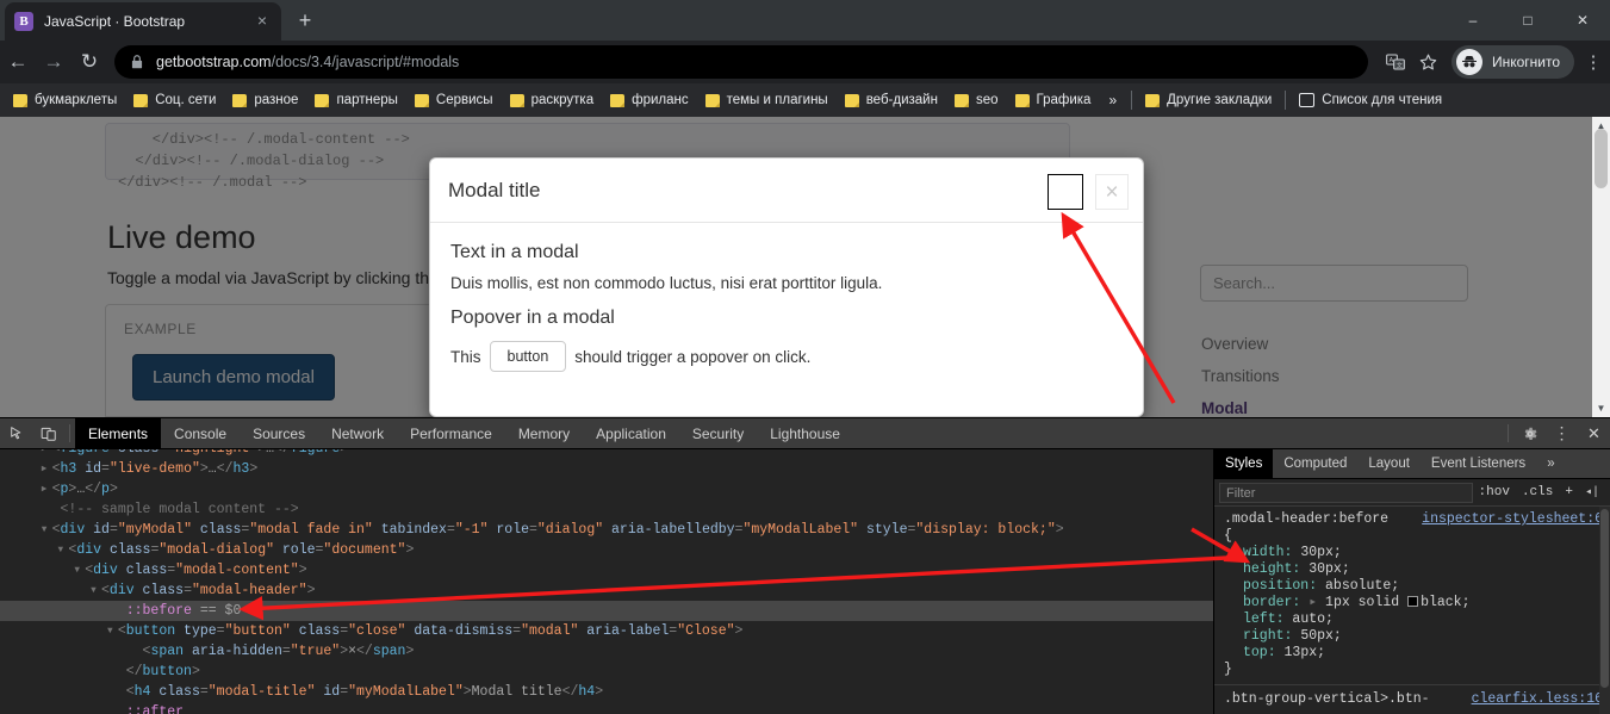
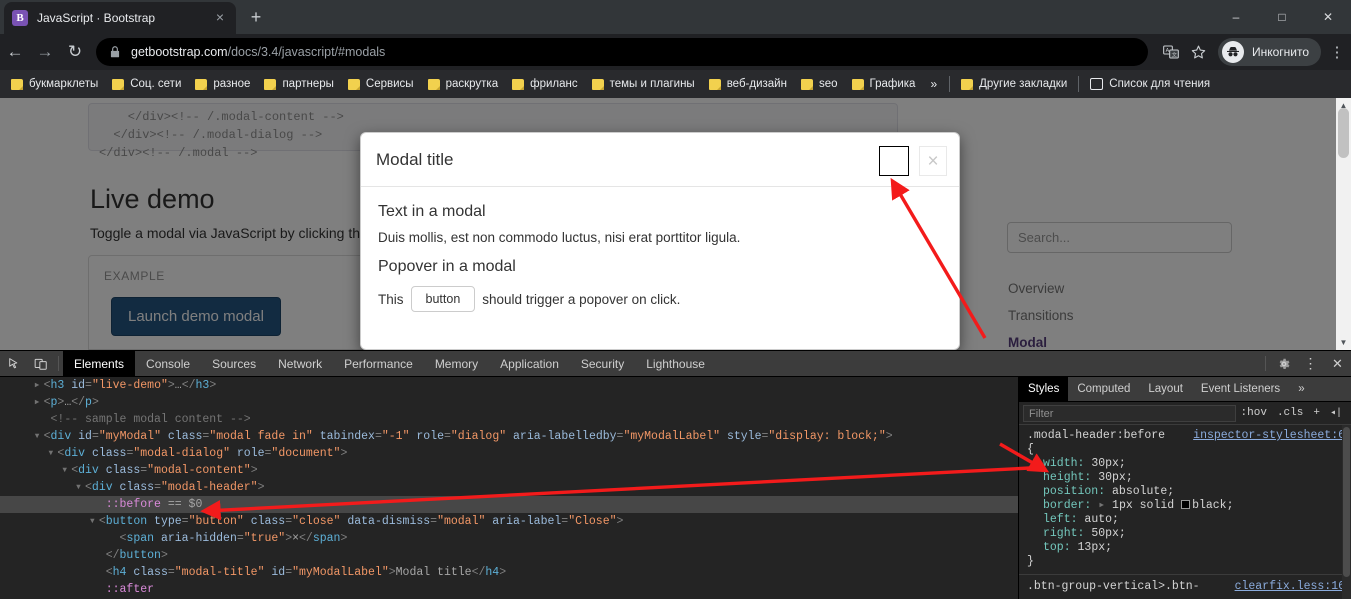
  B
  JavaScript · Bootstrap
  ×
  +
  –
  □
  ✕
  ←
  →
  ↻
  getbootstrap.com/docs/3.4/javascript/#modals
  Инкогнито
  ⋮
  букмарклеты
  Соц. сети
  разное
  партнеры
  Сервисы
  раскрутка
  фриланс
  темы и плагины
  веб-дизайн
  seo
  Графика
  »
  Другие закладки
  Список для чтения
  </div><!-- /.modal-content --> </div><!-- /.modal-dialog --> </div><!-- /.modal -->
  Live demo
  Toggle a modal via JavaScript by clicking th
  EXAMPLE
  Launch demo modal
  Search...
  Overview
  Transitions
  Modal
  ▲
  ▼
  Modal title
  ×
  Text in a modal
  Duis mollis, est non commodo luctus, nisi erat porttitor ligula.
  Popover in a modal
  This
  button
  should trigger a popover on click.
  Elements
  Console
  Sources
  Network
  Performance
  Memory
  Application
  Security
  Lighthouse
  ⋮
  ✕
- ▸ <figure class="highlight">…</figure>
  ▸ <h3 id="live-demo">…</h3>
  ▸ <p>…</p>
  <!-- sample modal content -->
  ▾ <div id="myModal" class="modal fade in" tabindex="-1" role="dialog" aria-labelledby="myModalLabel" style="display: block;">
  ▾ <div class="modal-dialog" role="document">
  ▾ <div class="modal-content">
  ▾ <div class="modal-header">
  ::before == $0
  ▾ <button type="button" class="close" data-dismiss="modal" aria-label="Close">
  <span aria-hidden="true">×</span>
  </button>
  <h4 class="modal-title" id="myModalLabel">Modal title</h4>
  ::after
  Styles
  Computed
  Layout
  Event Listeners
  »
  Filter
  :hov
  .cls
  +
  ◂|
  .modal-header:before
  inspector-stylesheet:
  {
  width: 30px;
  height: 30px;
  position: absolute;
  border: ▸ 1px solid black;
  left: auto;
  right: 50px;
  top: 13px;
  }
  .btn-group-vertical>.btn-
  clearfix.less:1
